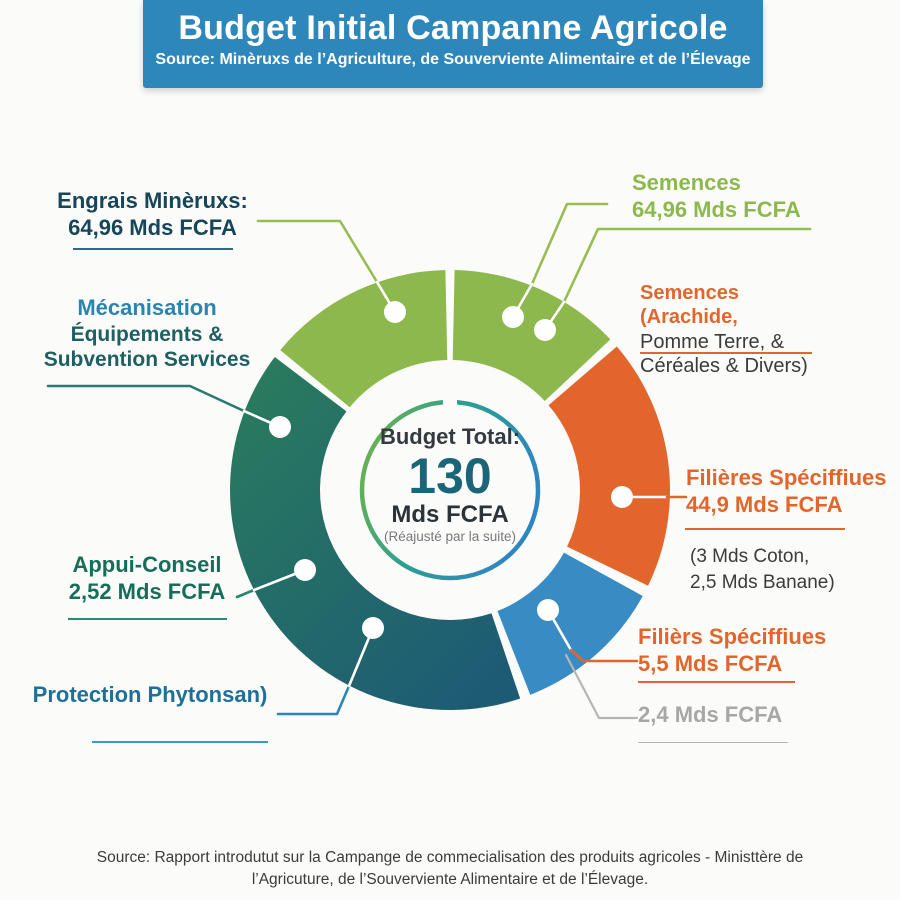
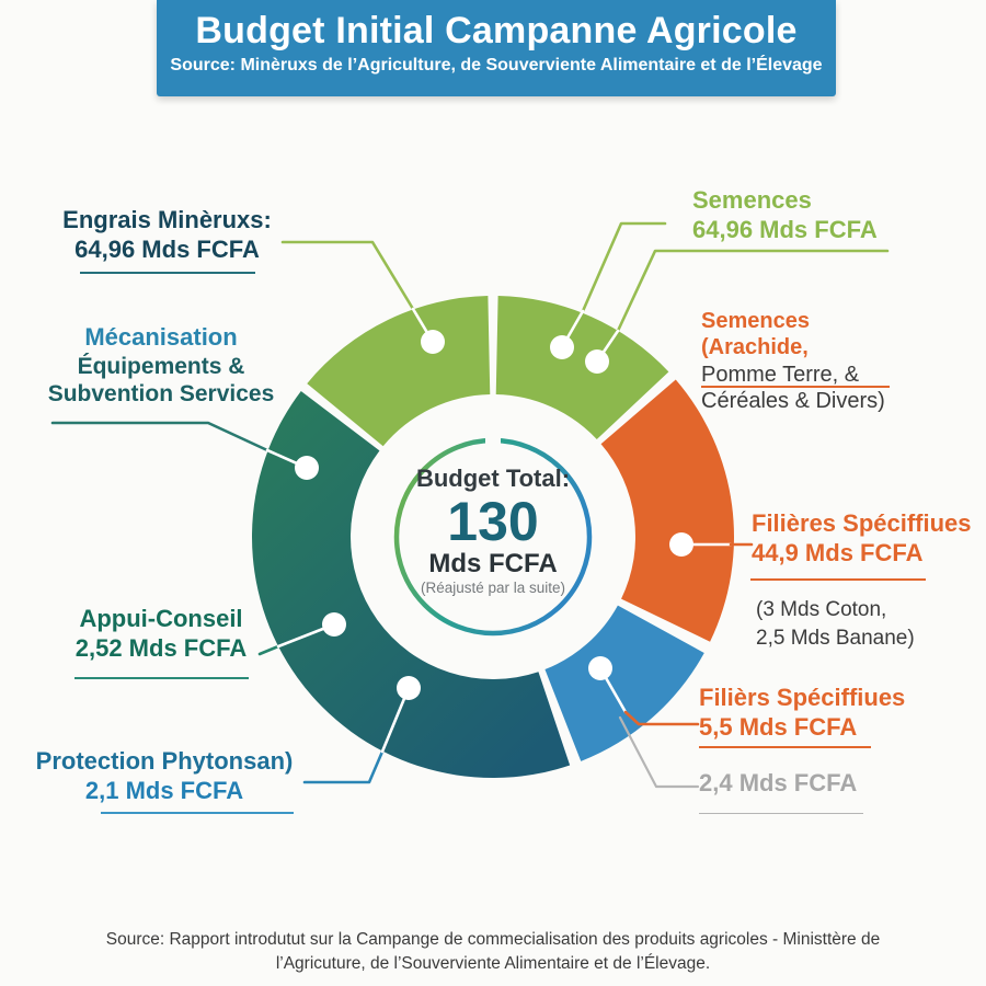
  Budget Initial Campanne Agricole
  Source: Minèruxs de l’Agriculture, de Souverviente Alimentaire et de l’Élevage
  Engrais Minèruxs:
  64,96 Mds FCFA
  Mécanisation
  Équipements &
  Subvention Services
  Appui-Conseil
  2,52 Mds FCFA
  Protection Phytonsan)
+ 2,1 Mds FCFA
  Semences
  64,96 Mds FCFA
  Semences (Arachide,
  Pomme Terre, &
  Céréales & Divers)
  Filières Spéciffiues
  44,9 Mds FCFA
  (3 Mds Coton,
  2,5 Mds Banane)
  Filièrs Spéciffiues
  5,5 Mds FCFA
  2,4 Mds FCFA
  Budget Total:
  130
  Mds FCFA
  (Réajusté par la suite)
  Source: Rapport introdutut sur la Campange de commecialisation des produits agricoles - Ministtère de
  l’Agricuture, de l’Souverviente Alimentaire et de l’Élevage.
